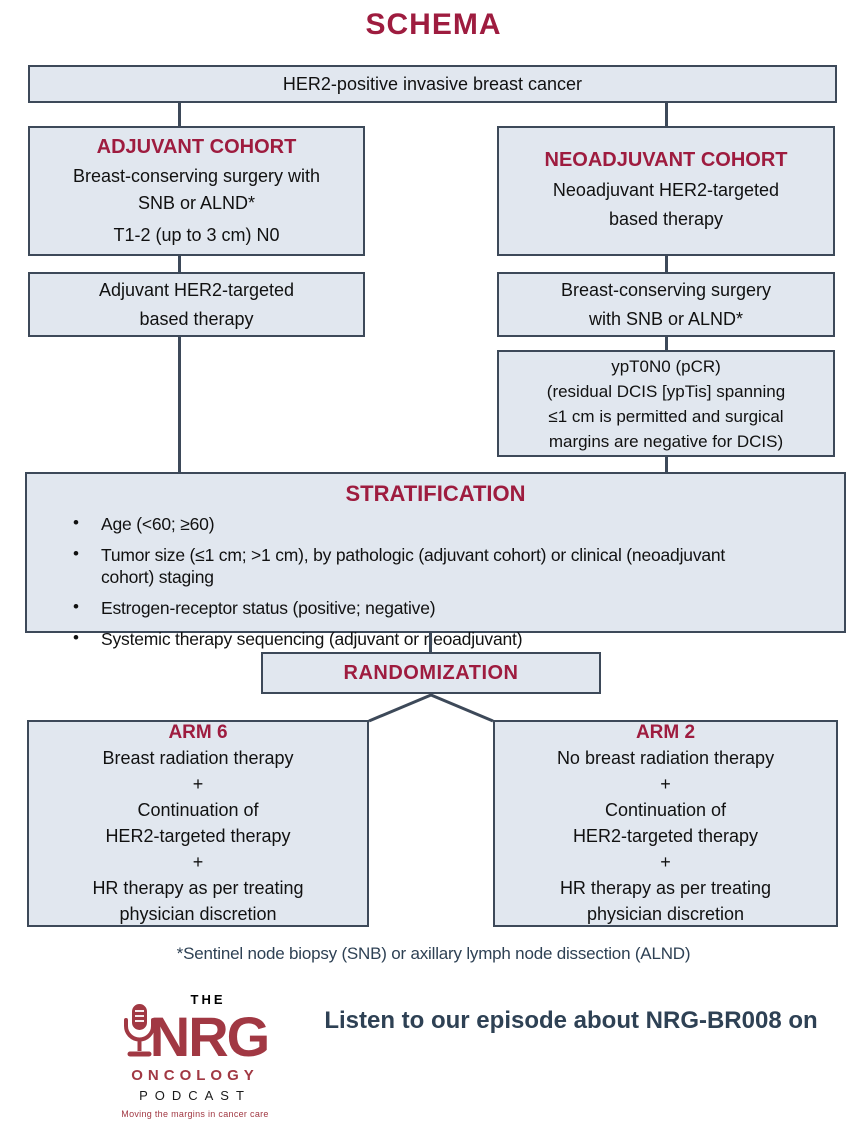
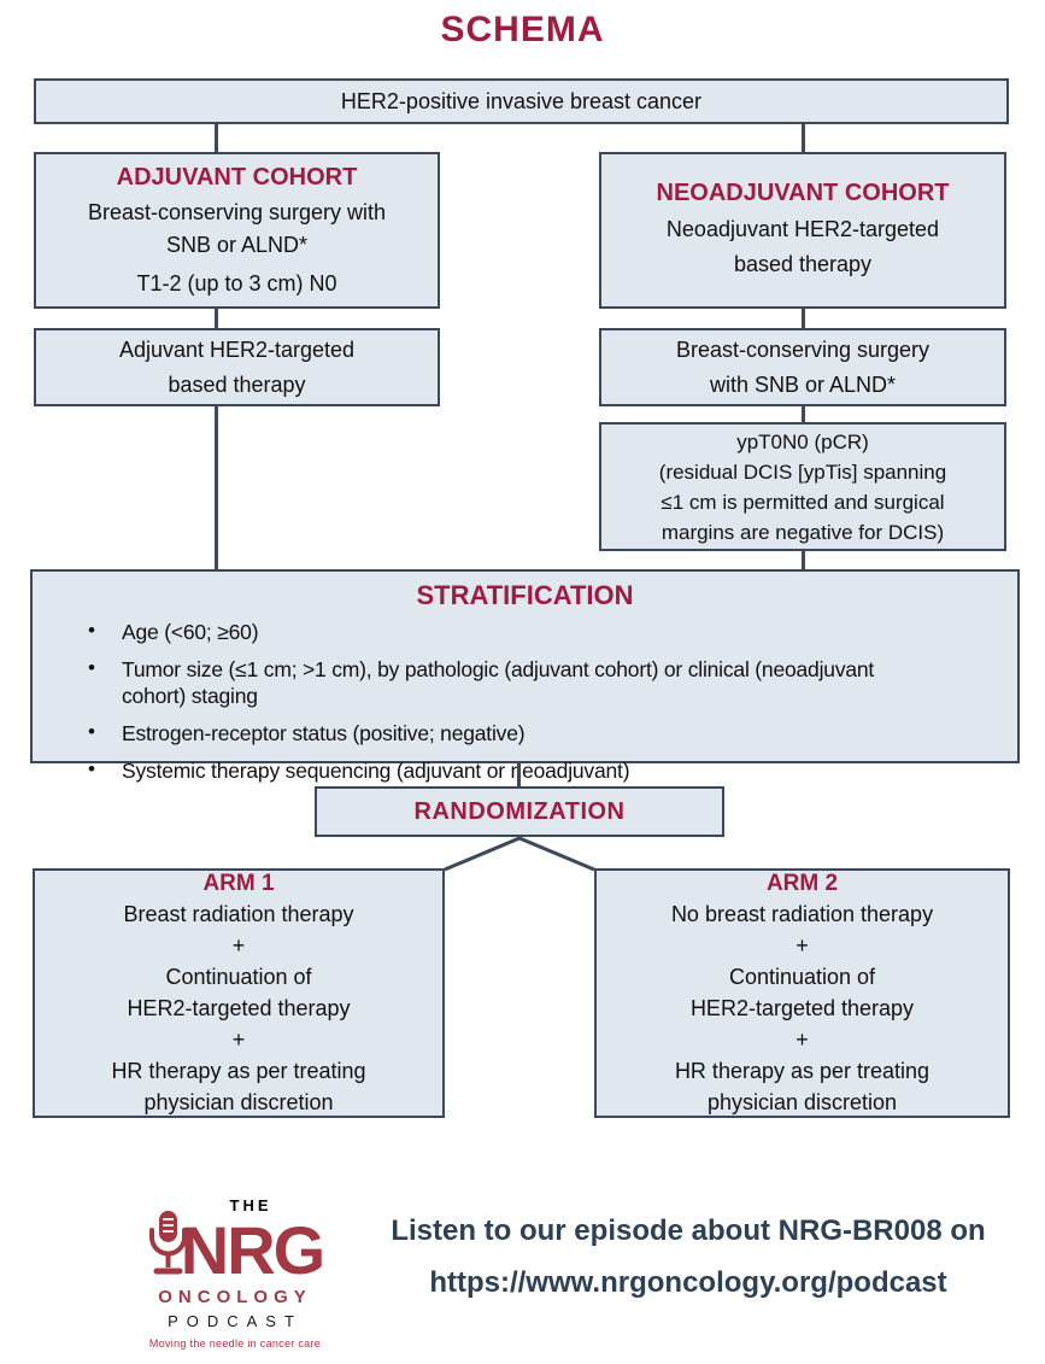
  SCHEMA
  HER2-positive invasive breast cancer
  ADJUVANT COHORT
  Breast-conserving surgery with
  SNB or ALND*
  T1-2 (up to 3 cm) N0
  NEOADJUVANT COHORT
  Neoadjuvant HER2-targeted
  based therapy
  Adjuvant HER2-targeted
  based therapy
  Breast-conserving surgery
  with SNB or ALND*
  ypT0N0 (pCR)
  (residual DCIS [ypTis] spanning
  ≤1 cm is permitted and surgical
  margins are negative for DCIS)
  STRATIFICATION
  •
  Age (<60; ≥60)
  •
  Tumor size (≤1 cm; >1 cm), by pathologic (adjuvant cohort) or clinical (neoadjuvant
  cohort) staging
  •
  Estrogen-receptor status (positive; negative)
  •
  Systemic therapy sequencing (adjuvant oreoadjuvant)
  RANDOMIZATION
- ARM 6
+ ARM 1
  Breast radiation therapy
  +
  Continuation of
  HER2-targeted therapy
  +
  HR therapy as per treating
  physician discretion
  ARM 2
  No breast radiation therapy
  +
  Continuation of
  HER2-targeted therapy
  +
  HR therapy as per treating
  physician discretion
- *Sentinel node biopsy (SNB) or axillary lymph node dissection (ALND)
  THE
  NRG
  ONCOLOGY
  PODCAST
- Moving the margins in cancer care
+ Moving the needle in cancer care
  Listen to our episode about NRG-BR008 on
+ https://www.nrgoncology.org/podcast
